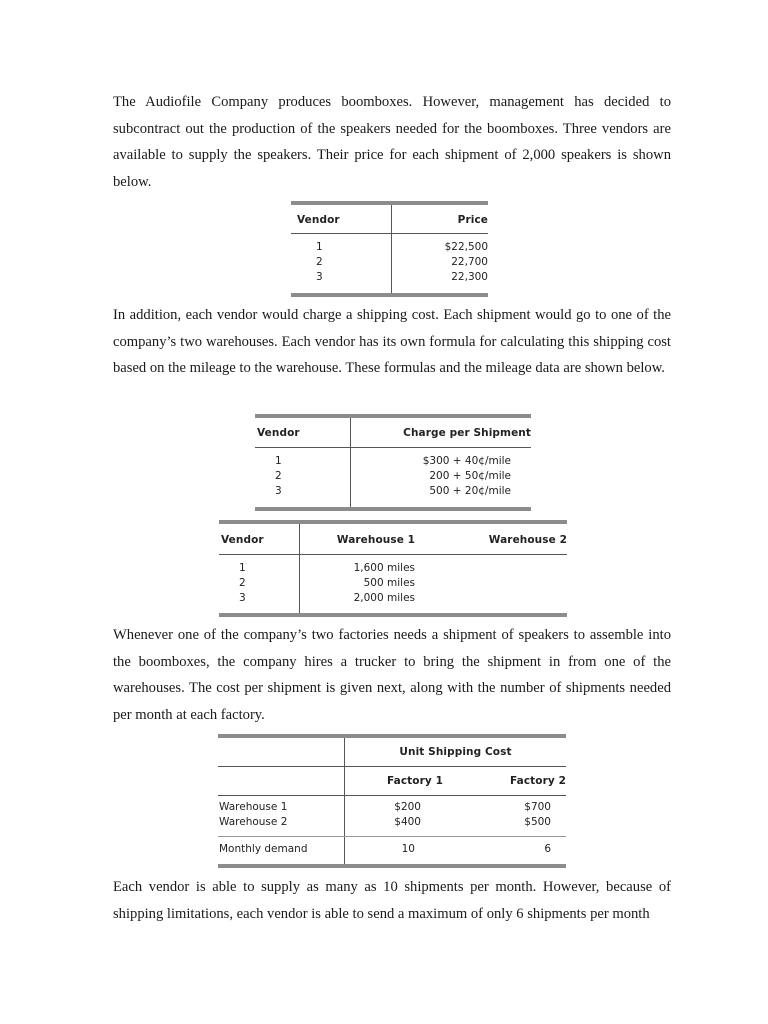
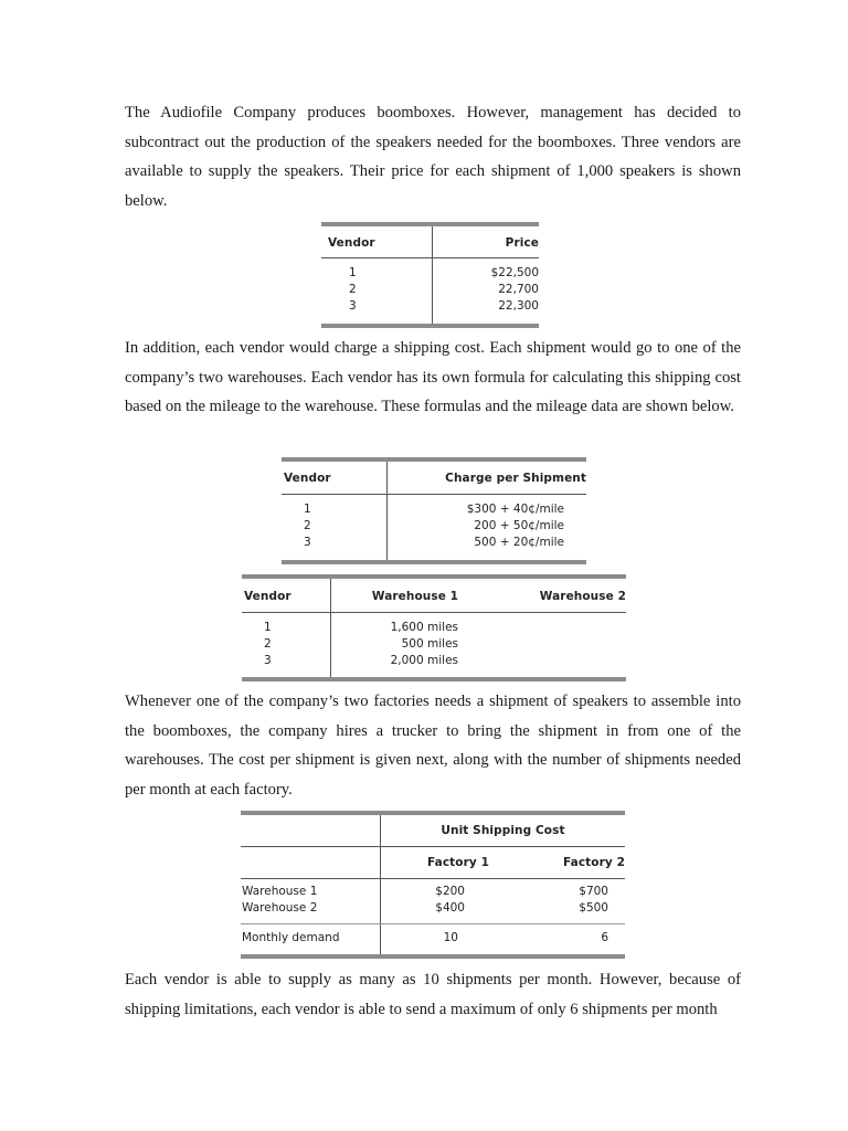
- The Audiofile Company produces boomboxes. However, management has decided to subcontract out the production of the speakers needed for the boomboxes. Three vendors are available to supply the speakers. Their price for each shipment of 2,000 speakers is shown below.
+ The Audiofile Company produces boomboxes. However, management has decided to subcontract out the production of the speakers needed for the boomboxes. Three vendors are available to supply the speakers. Their price for each shipment of 1,000 speakers is shown below.
  Vendor
  Price
  1
  2
  3
  $22,500
  22,700
  22,300
  In addition, each vendor would charge a shipping cost. Each shipment would go to one of the company’s two warehouses. Each vendor has its own formula for calculating this shipping cost based on the mileage to the warehouse. These formulas and the mileage data are shown below.
  Vendor
  Charge per Shipment
  1
  2
  3
  $300 + 40¢/mile
  200 + 50¢/mile
  500 + 20¢/mile
  Vendor
  Warehouse 1
  Warehouse 2
  1
  2
  3
  1,600 miles
  500 miles
  2,000 miles
  Whenever one of the company’s two factories needs a shipment of speakers to assemble into the boomboxes, the company hires a trucker to bring the shipment in from one of the warehouses. The cost per shipment is given next, along with the number of shipments needed per month at each factory.
  Unit Shipping Cost
  Factory 1
  Factory 2
  Warehouse 1
  Warehouse 2
  $200
  $400
  $700
  $500
  Monthly demand
  10
  6
  Each vendor is able to supply as many as 10 shipments per month. However, because of shipping limitations, each vendor is able to send a maximum of only 6 shipments per month
